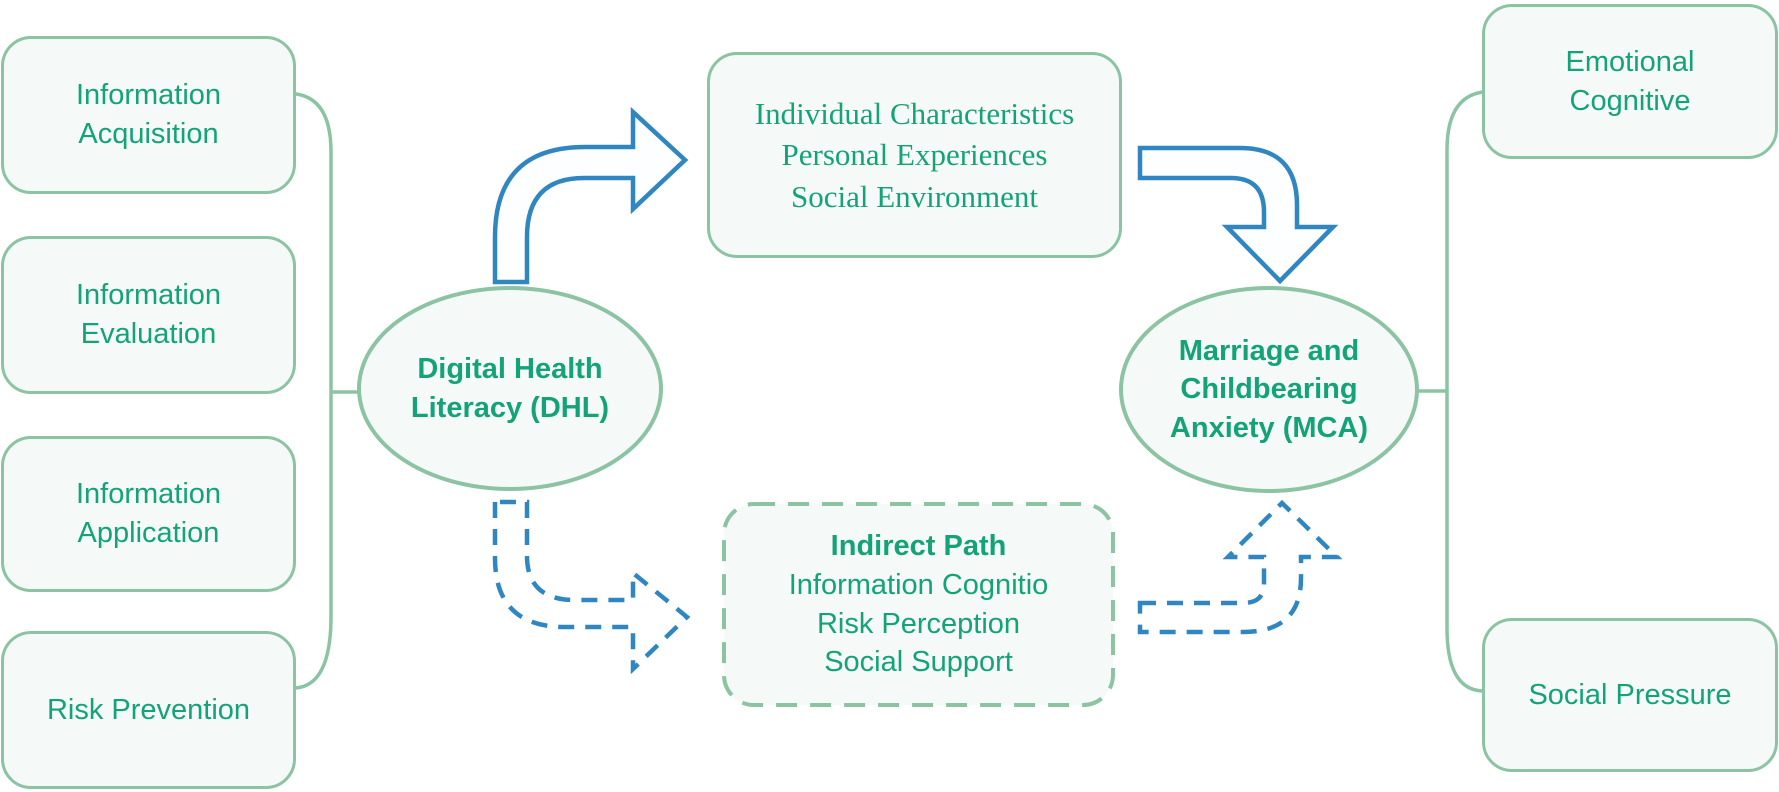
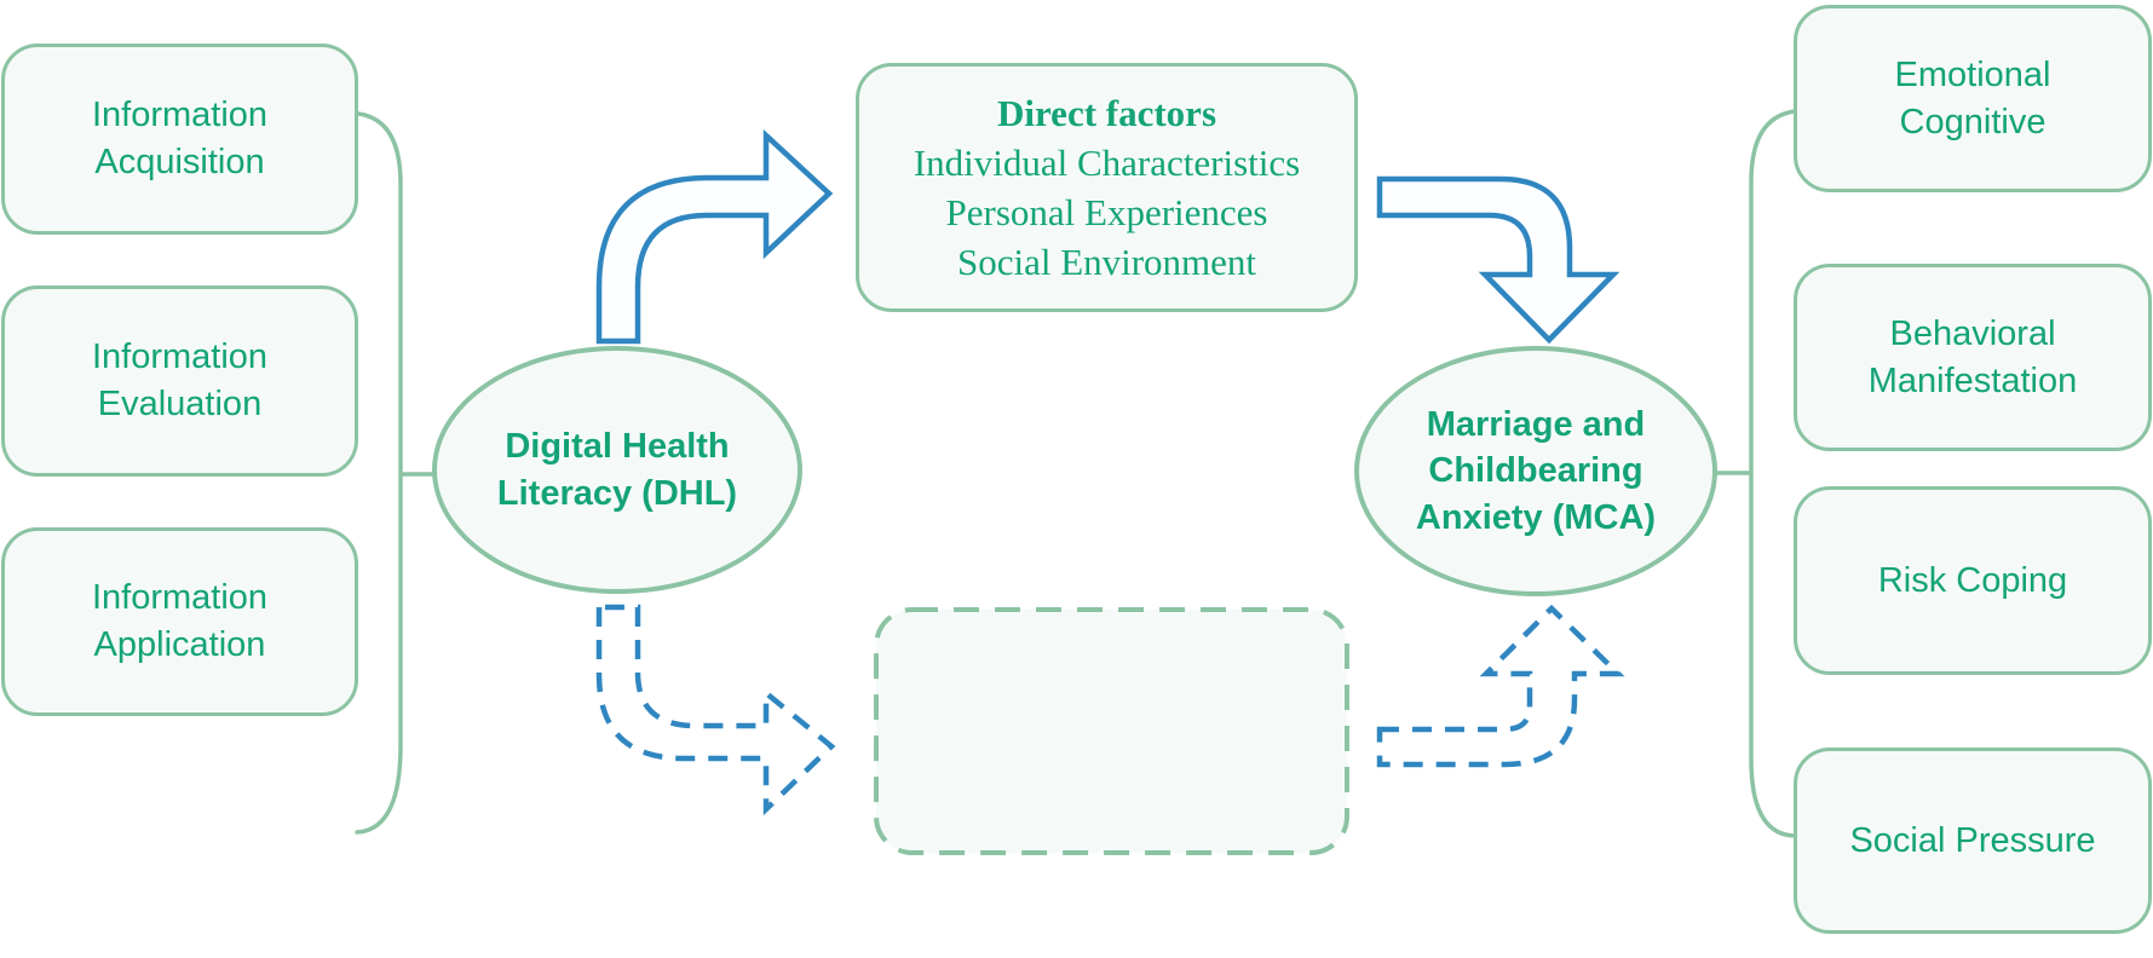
  Information
  Acquisition
  Information
  Evaluation
  Information
  Application
- Risk Prevention
  Digital Health
  Literacy (DHL)
+ Direct factors
  Individual Characteristics
  Personal Experiences
  Social Environment
- Indirect Path
- Information Cognitio
- Risk Perception
- Social Support
  Marriage and
  Childbearing
  Anxiety (MCA)
  Emotional
  Cognitive
+ Behavioral
+ Manifestation
+ Risk Coping
  Social Pressure
